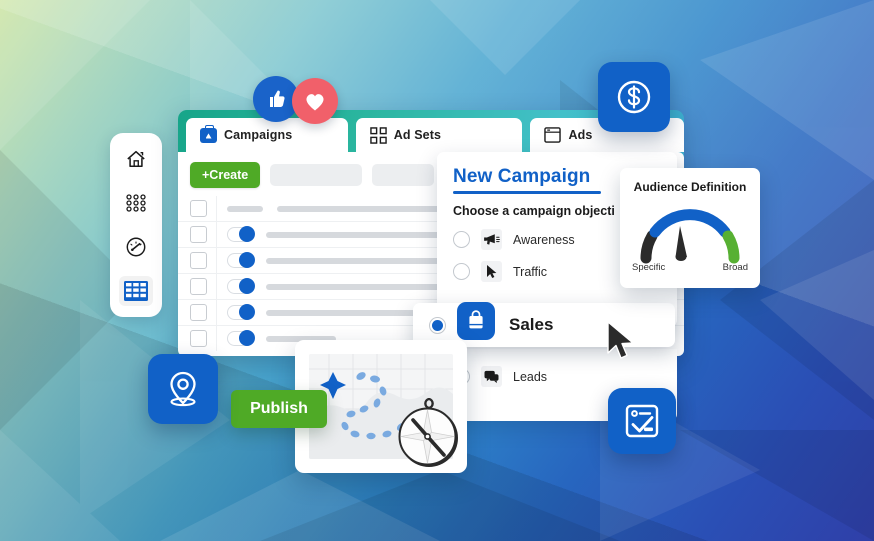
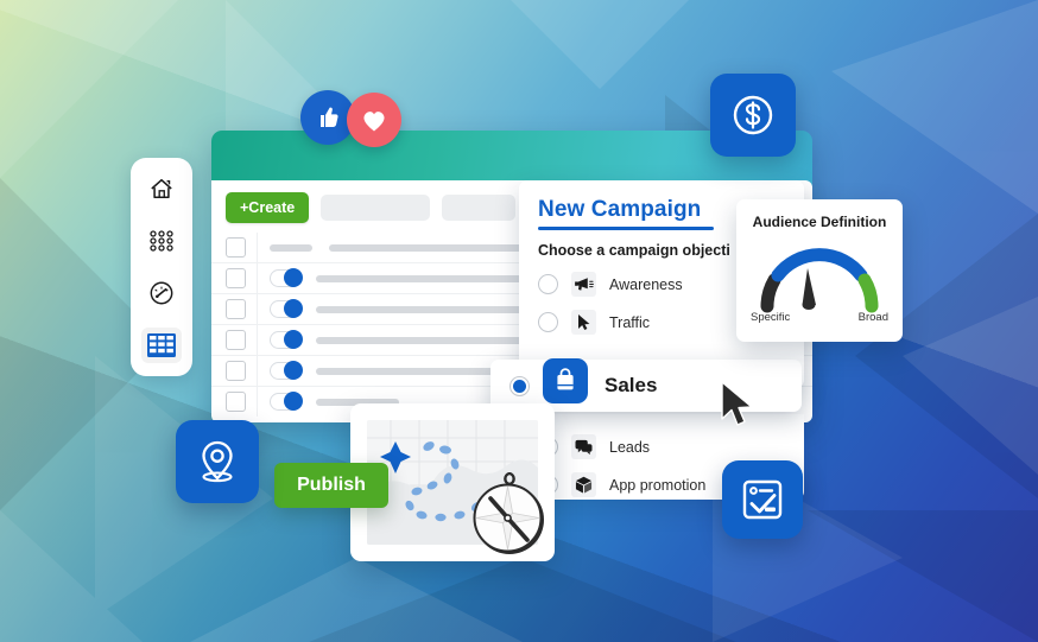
- Campaigns
- Ad Sets
- Ads
  +Create
  Leads
+ App promotion
  New Campaign
  Choose a campaign objecti
  Awareness
  Traffic
  Sales
  Audience Definition
  Specific
  Broad
  Publish
